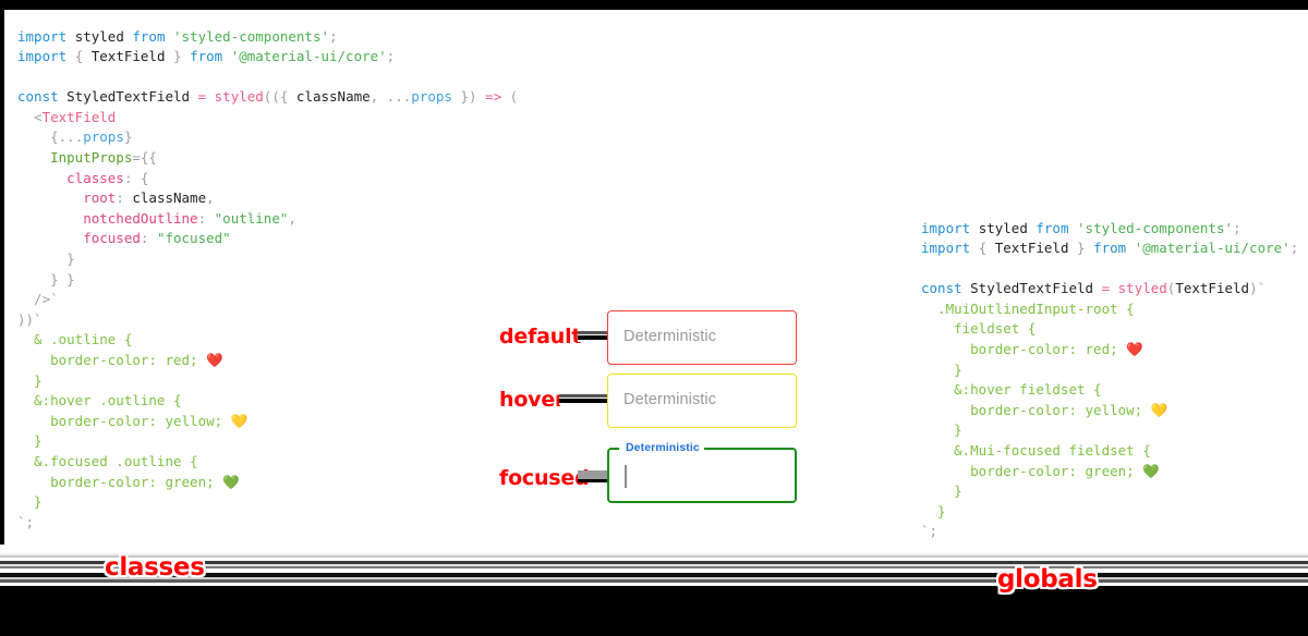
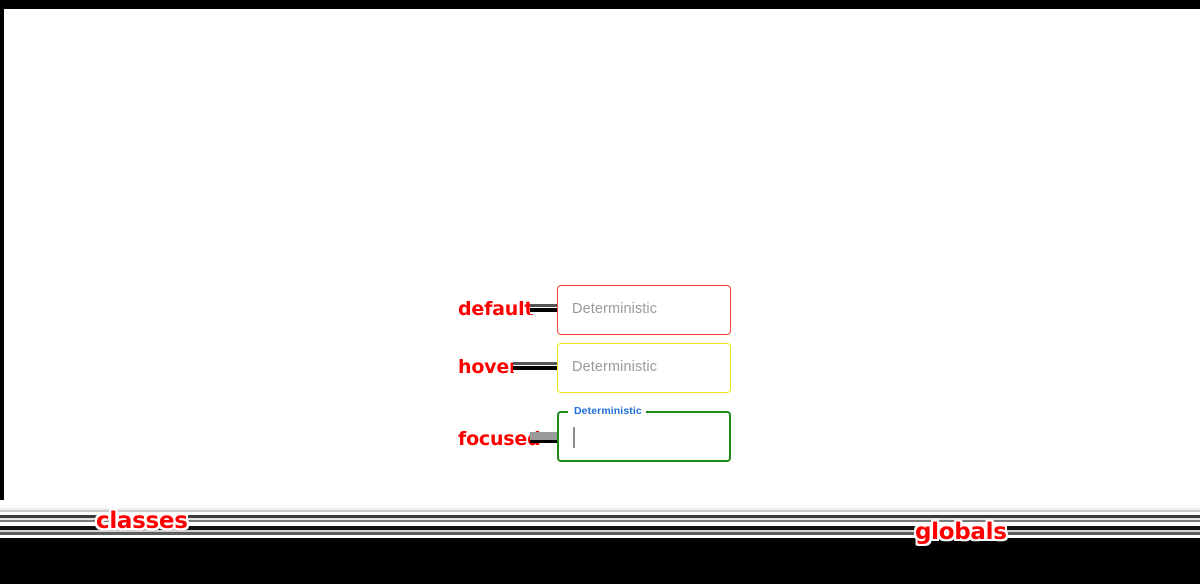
- import styled from 'styled-components'; import { TextField } from '@material-ui/core'; const StyledTextField = styled(({ className, ...props }) => ( <TextField {...props} InputProps={{ classes: { root: className, notchedOutline: "outline", focused: "focused" } } } />` ))` & .outline { border-color: red; ❤️ } &:hover .outline { border-color: yellow; 💛 } &.focused .outline { border-color: green; 💚 } `;
- import styled from 'styled-components'; import { TextField } from '@material-ui/core'; const StyledTextField = styled(TextField)` .MuiOutlinedInput-root { fieldset { border-color: red; ❤️ } &:hover fieldset { border-color: yellow; 💛 } &.Mui-focused fieldset { border-color: green; 💚 } } `;
  default
  hove
  focuse
  Deterministic
  Deterministic
  Deterministic
  classes
  globals
